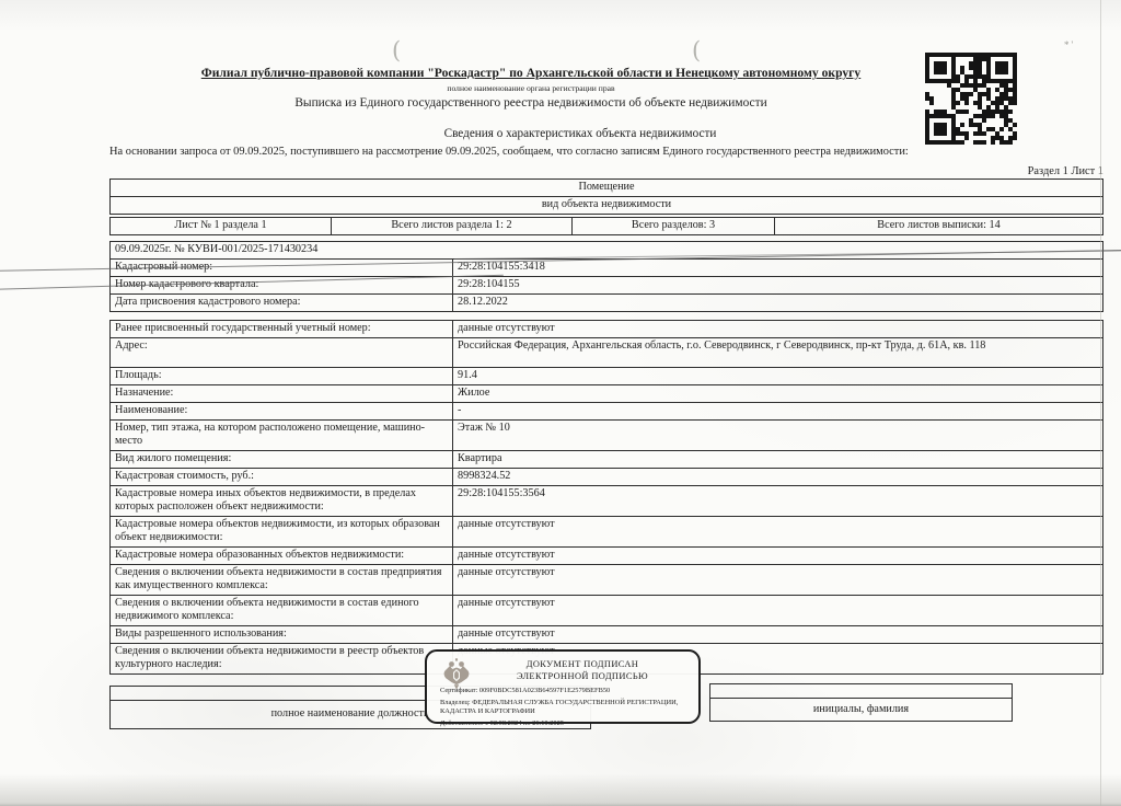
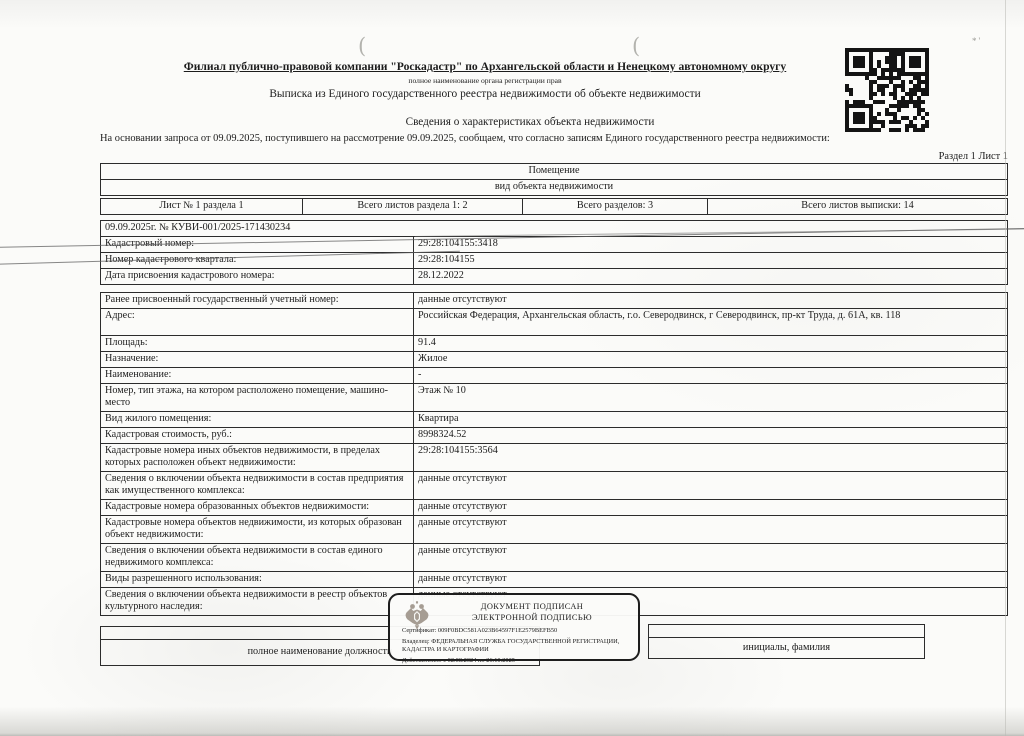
  (
  (
  *'
  Филиал публично-правовой компании "Роскадастр" по Архангельской области и Ненецкому автономному округу
  полное наименование органа регистрации прав
  Выписка из Единого государственного реестра недвижимости об объекте недвижимости
  Сведения о характеристиках объекта недвижимости
  На основании запроса от 09.09.2025, поступившего на рассмотрение 09.09.2025, сообщаем, что согласно записям Единого государственного реестра недвижимости:
  Раздел 1 Лист 1
  Помещение
  вид объекта недвижимости
  Лист № 1 раздела 1	Всего листов раздела 1: 2	Всего разделов: 3	Всего листов выписки: 14
  09.09.2025г. № КУВИ-001/2025-171430234
  Кадастровый номер:	29:28:104155:3418
  Номер кадастрового квартала:	29:28:104155
  Дата присвоения кадастрового номера:	28.12.2022
  Ранее присвоенный государственный учетный номер:	данные отсутствуют
  Адрес:	Российская Федерация, Архангельская область, г.о. Северодвинск, г Северодвинск, пр-кт Труда, д. 61А, кв. 118
  Площадь:	91.4
  Назначение:	Жилое
  Наименование:	-
  Номер, тип этажа, на котором расположено помещение, машино-место	Этаж № 10
  Вид жилого помещения:	Квартира
  Кадастровая стоимость, руб.:	8998324.52
  Кадастровые номера иных объектов недвижимости, в пределах которых расположен объект недвижимости:	29:28:104155:3564
- Кадастровые номера объектов недвижимости, из которых образован объект недвижимости:	данные отсутствуют
+ Сведения о включении объекта недвижимости в состав предприятия как имущественного комплекса:	данные отсутствуют
  Кадастровые номера образованных объектов недвижимости:	данные отсутствуют
- Сведения о включении объекта недвижимости в состав предприятия как имущественного комплекса:	данные отсутствуют
+ Кадастровые номера объектов недвижимости, из которых образован объект недвижимости:	данные отсутствуют
  Сведения о включении объекта недвижимости в состав единого недвижимого комплекса:	данные отсутствуют
  Виды разрешенного использования:	данные отсутствуют
  Сведения о включении объекта недвижимости в реестр объектов культурного наследия:
  полное наименование должност
  инициалы, фамилия
  ДОКУМЕНТ ПОДПИСАН
  ЭЛЕКТРОННОЙ ПОДПИСЬЮ
